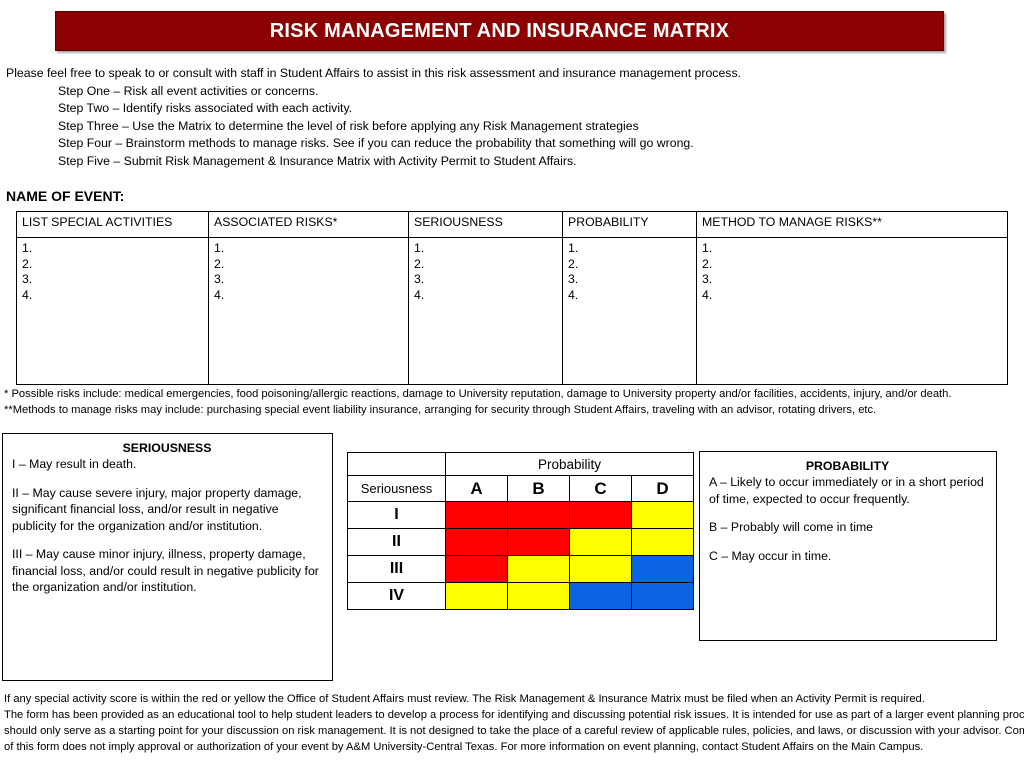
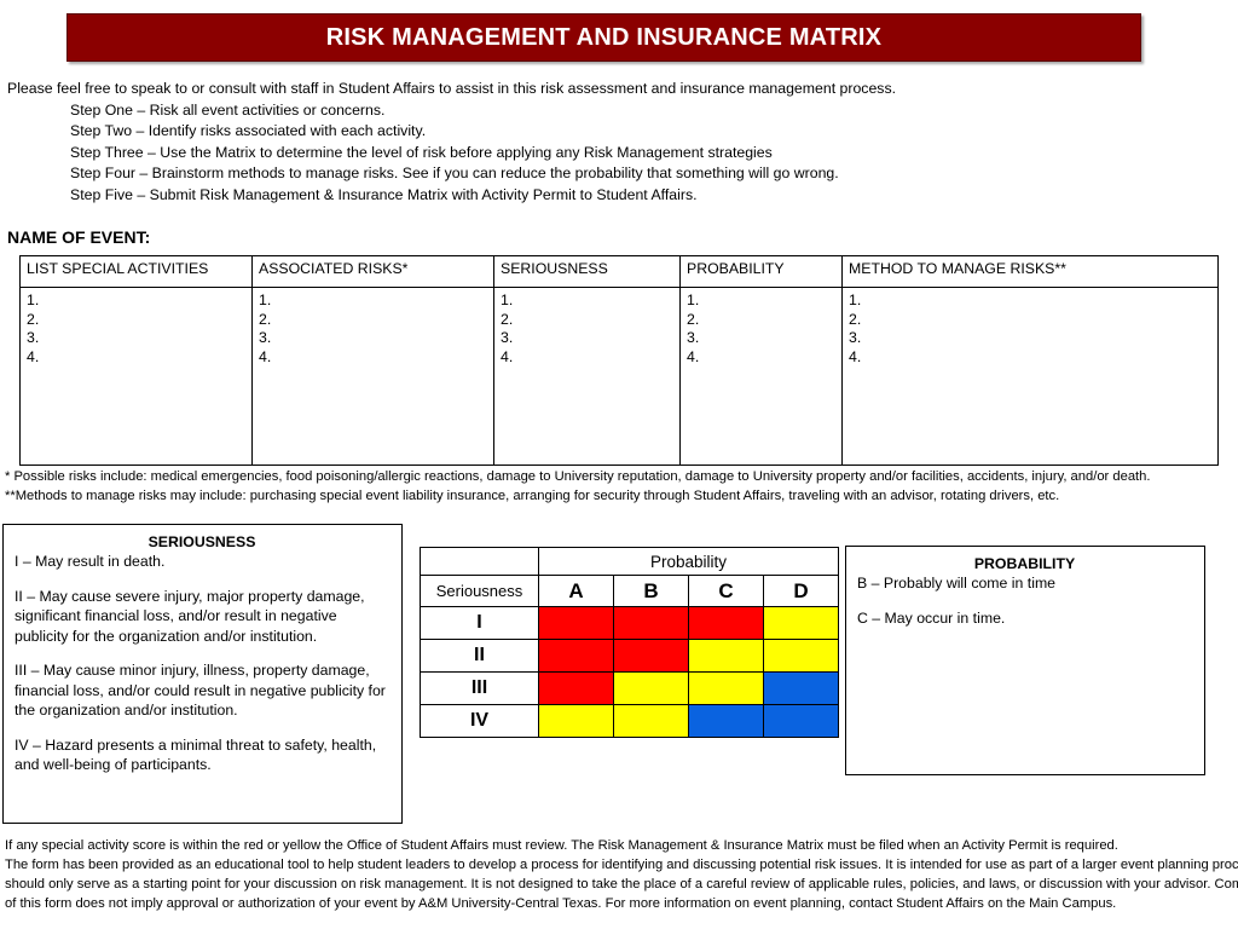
  RISK MANAGEMENT AND INSURANCE MATRIX
  Please feel free to speak to or consult with staff in Student Affairs to assist in this risk assessment and insurance management process.
  Step One – Risk all event activities or concerns.
  Step Two – Identify risks associated with each activity.
  Step Three – Use the Matrix to determine the level of risk before applying any Risk Management strategies
  Step Four – Brainstorm methods to manage risks. See if you can reduce the probability that something will go wrong.
  Step Five – Submit Risk Management & Insurance Matrix with Activity Permit to Student Affairs.
  NAME OF EVENT:
  LIST SPECIAL ACTIVITIES	ASSOCIATED RISKS*	SERIOUSNESS	PROBABILITY	METHOD TO MANAGE RISKS**
  1. 2. 3. 4.	1. 2. 3. 4.	1. 2. 3. 4.	1. 2. 3. 4.	1. 2. 3. 4.
  * Possible risks include: medical emergencies, food poisoning/allergic reactions, damage to University reputation, damage to University property and/or facilities, accidents, injury, and/or death.
  **Methods to manage risks may include: purchasing special event liability insurance, arranging for security through Student Affairs, traveling with an advisor, rotating drivers, etc.
  SERIOUSNESS
  I – May result in death.
  II – May cause severe injury, major property damage, significant financial loss, and/or result in negative publicity for the organization and/or institution.
  III – May cause minor injury, illness, property damage, financial loss, and/or could result in negative publicity for the organization and/or institution.
+ IV – Hazard presents a minimal threat to safety, health, and well-being of participants.
  	Probability
  Seriousness	A	B	C	D
  I
  II
  III
  IV
  PROBABILITY
- A – Likely to occur immediately or in a short period of time, expected to occur frequently.
  B – Probably will come in time
  C – May occur in time.
  If any special activity score is within the red or yellow the Office of Student Affairs must review. The Risk Management & Insurance Matrix must be filed when an Activity Permit is required.
  The form has been provided as an educational tool to help student leaders to develop a process for identifying and discussing potential risk issues. It is intended for use as part of a larger event planning proc
  should only serve as a starting point for your discussion on risk management. It is not designed to take the place of a careful review of applicable rules, policies, and laws, or discussion with your advisor. Co
  of this form does not imply approval or authorization of your event by A&M University-Central Texas. For more information on event planning, contact Student Affairs on the Main Campus.
